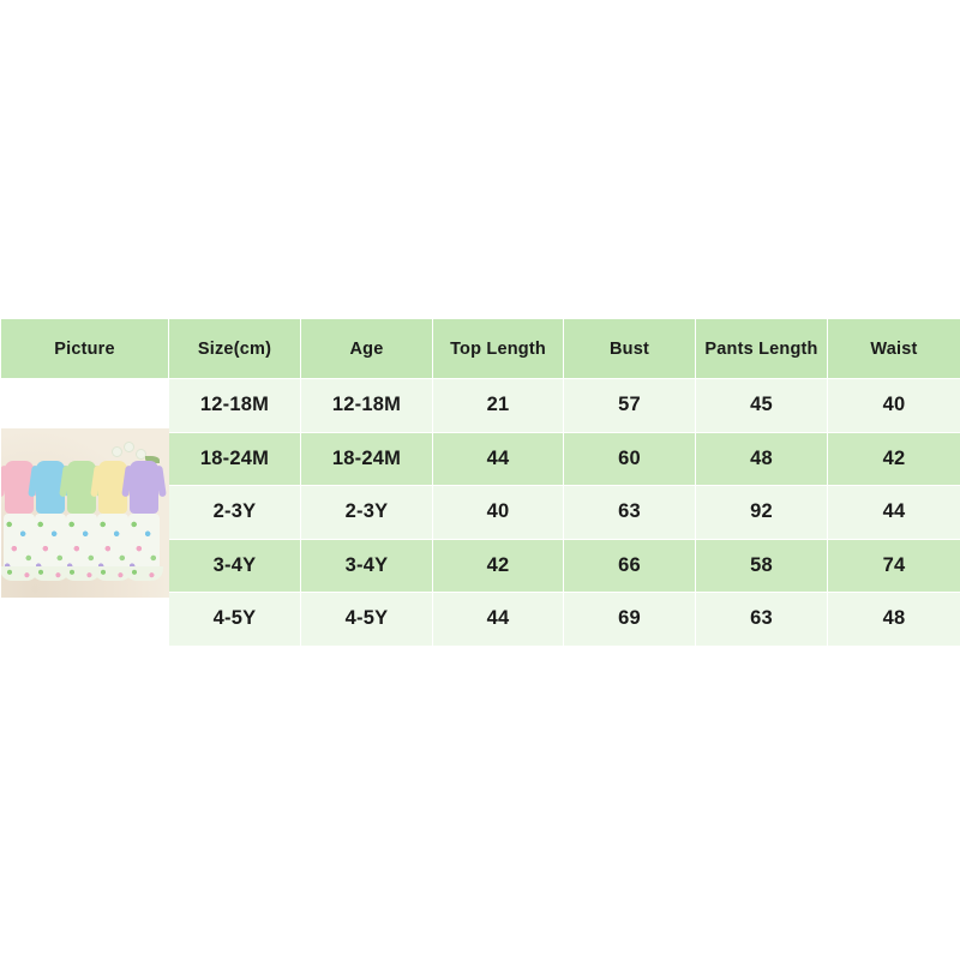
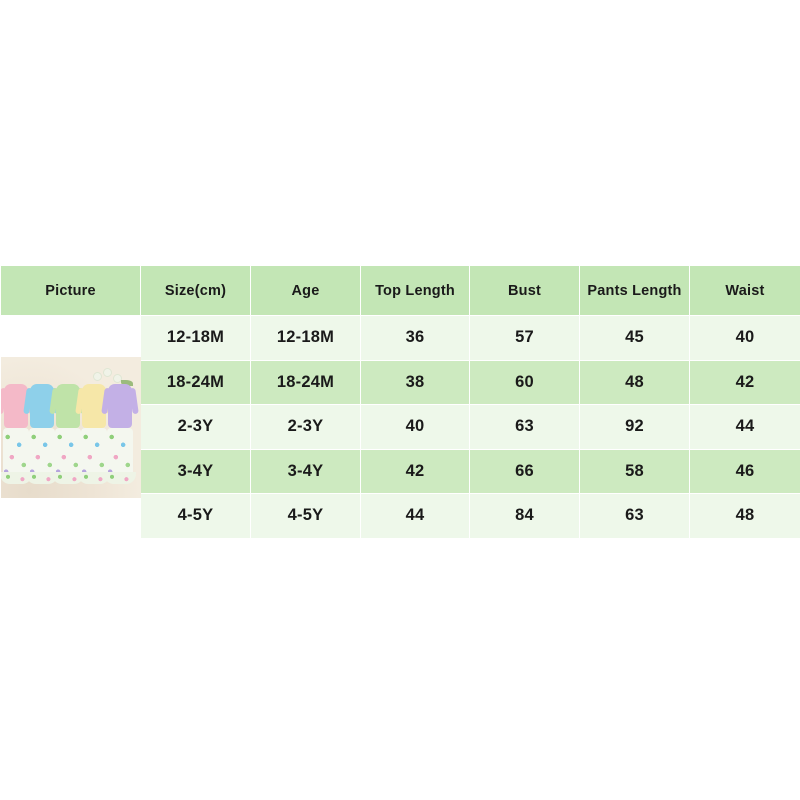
  Picture	Size(cm)	Age	Top Length	Bust	Pants Length	Waist
- 	12-18M	12-18M	21	57	45	40
+ 	12-18M	12-18M	36	57	45	40
- 18-24M	18-24M	44	60	48	42
+ 18-24M	18-24M	38	60	48	42
  2-3Y	2-3Y	40	63	92	44
- 3-4Y	3-4Y	42	66	58	74
+ 3-4Y	3-4Y	42	66	58	46
- 4-5Y	4-5Y	44	69	63	48
+ 4-5Y	4-5Y	44	84	63	48
